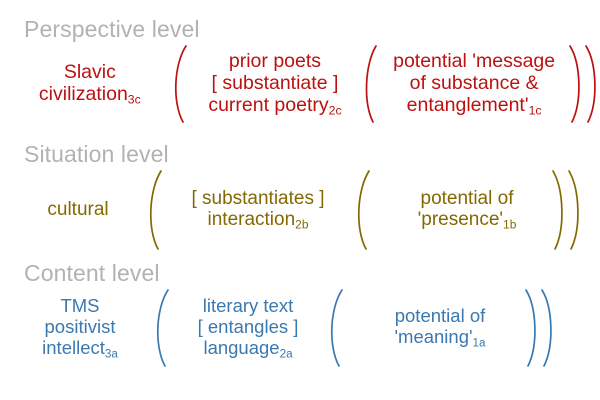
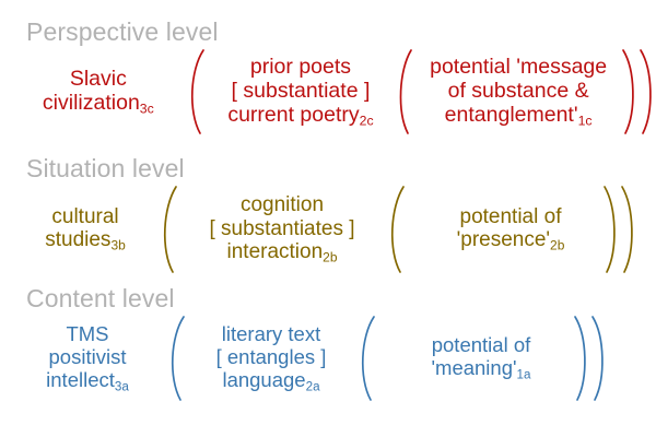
  Perspective level
  Slavic
  civilization3c
  prior poets
  [ substantiate ]
  current poetry2c
  potential 'message
  of substance &
  entanglement'1c
  Situation level
  cultural
+ studies3b
+ cognition
  [ substantiates ]
  interaction2b
  potential of
- 'presence'1b
+ 'presence'2b
  Content level
  TMS
  positivist
  intellect3a
  literary text
  [ entangles ]
  language2a
  potential of
  'meaning'1a
